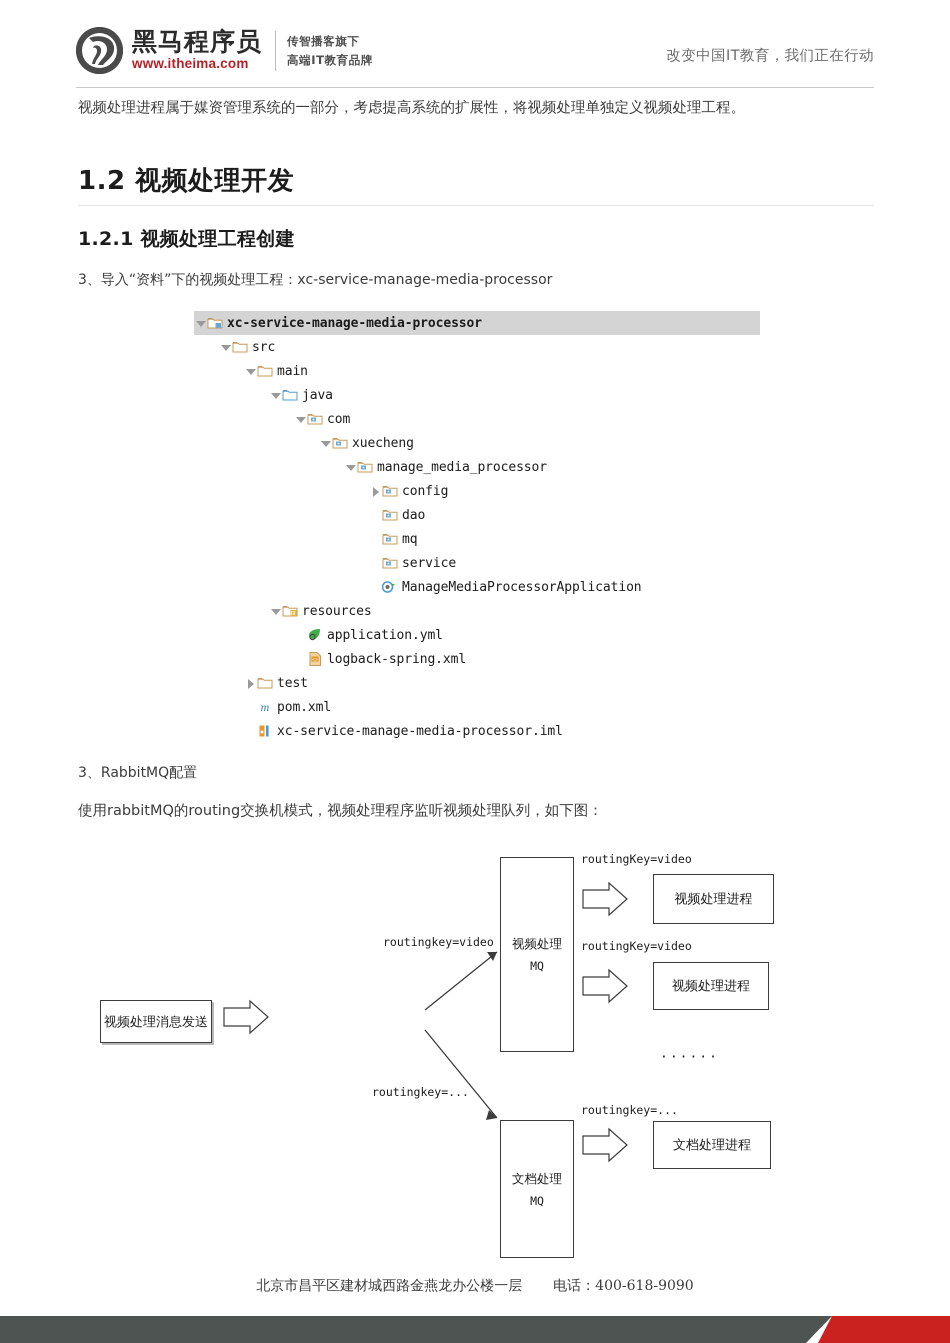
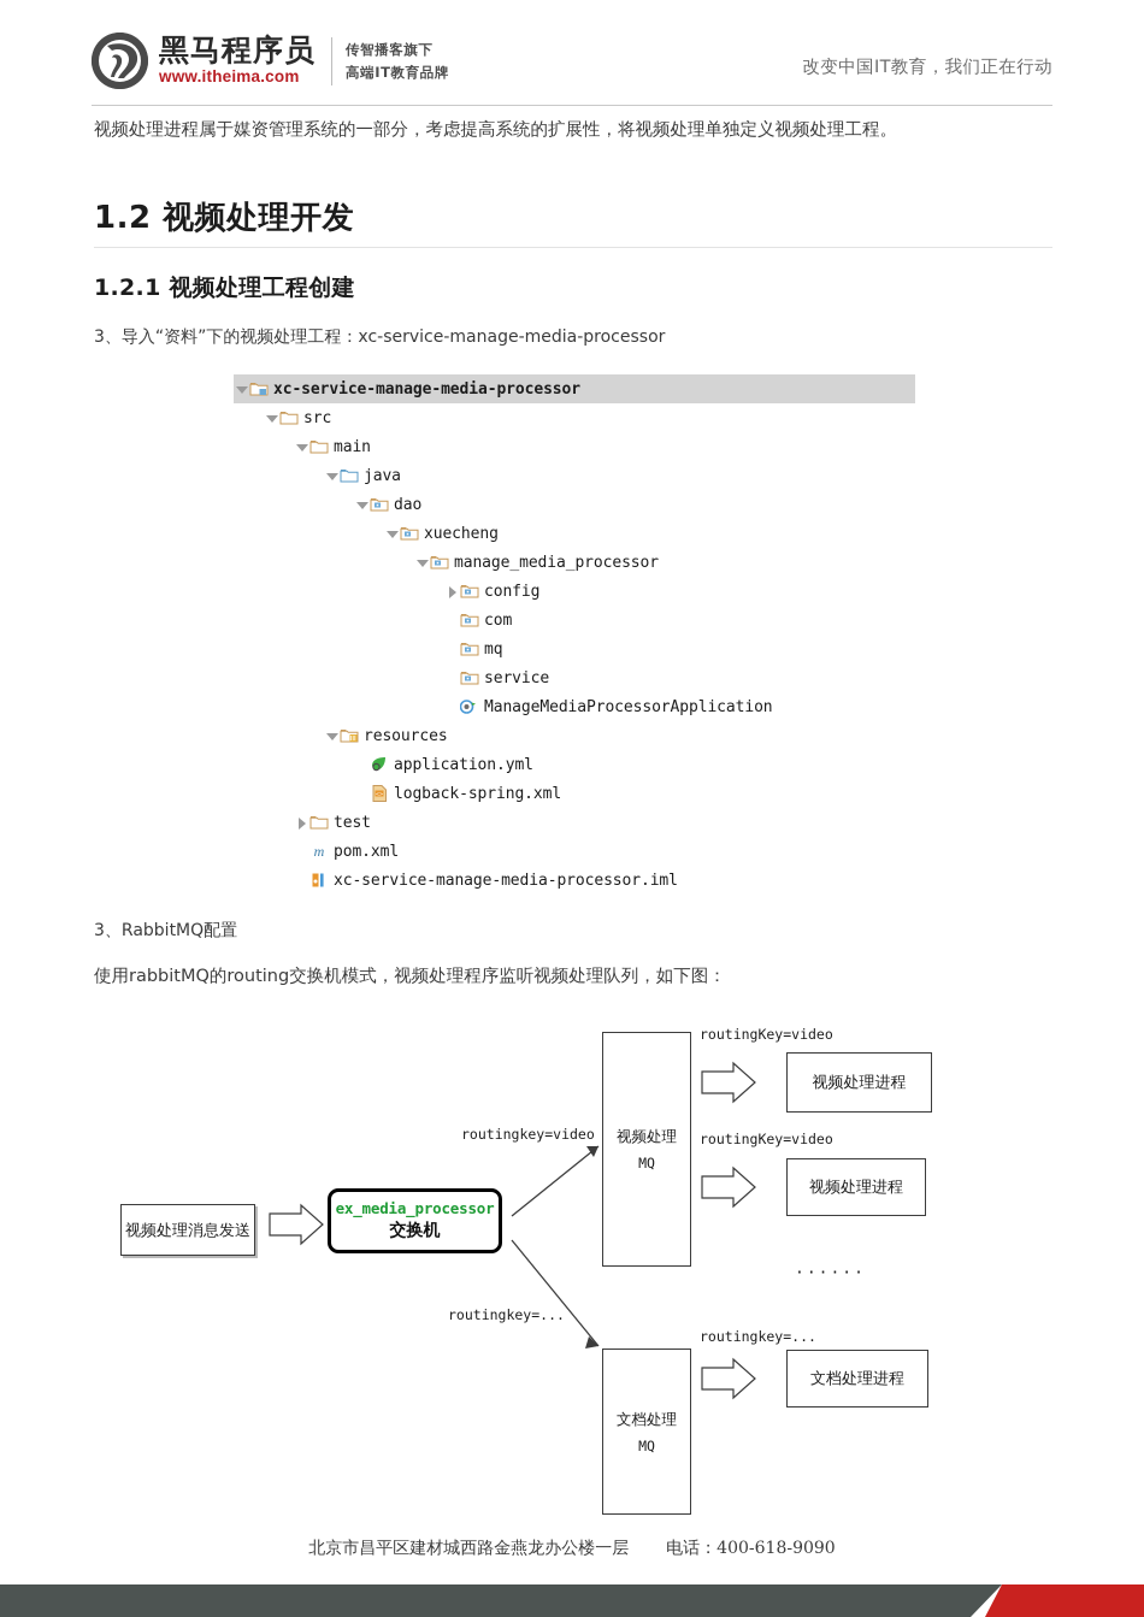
  黑马程序员
  www.itheima.com
  传智播客旗下
  高端IT教育品牌
  改变中国IT教育，我们正在行动
  视频处理进程属于媒资管理系统的一部分，考虑提高系统的扩展性，将视频处理单独定义视频处理工程。
  1.2 视频处理开发
  1.2.1 视频处理工程创建
  3、导入“资料”下的视频处理工程：xc-service-manage-media-processor
  xc-service-manage-media-processor
  src
  main
  java
- com
+ dao
  xuecheng
  manage_media_processor
  config
- dao
+ com
  mq
  service
  ManageMediaProcessorApplication
  resources
  application.yml
  logback-spring.xml
  test
  m
  pom.xml
  xc-service-manage-media-processor.iml
  3、RabbitMQ配置
  使用rabbitMQ的routing交换机模式，视频处理程序监听视频处理队列，如下图：
  视频处理消息发送
+ ex_media_processor
+ 交换机
  视频处理
  MQ
  文档处理
  MQ
  视频处理进程
  视频处理进程
  文档处理进程
  routingkey=video
  routingkey=...
  routingKey=video
  routingKey=video
  routingkey=...
  ······
  北京市昌平区建材城西路金燕龙办公楼一层 电话：400-618-9090
